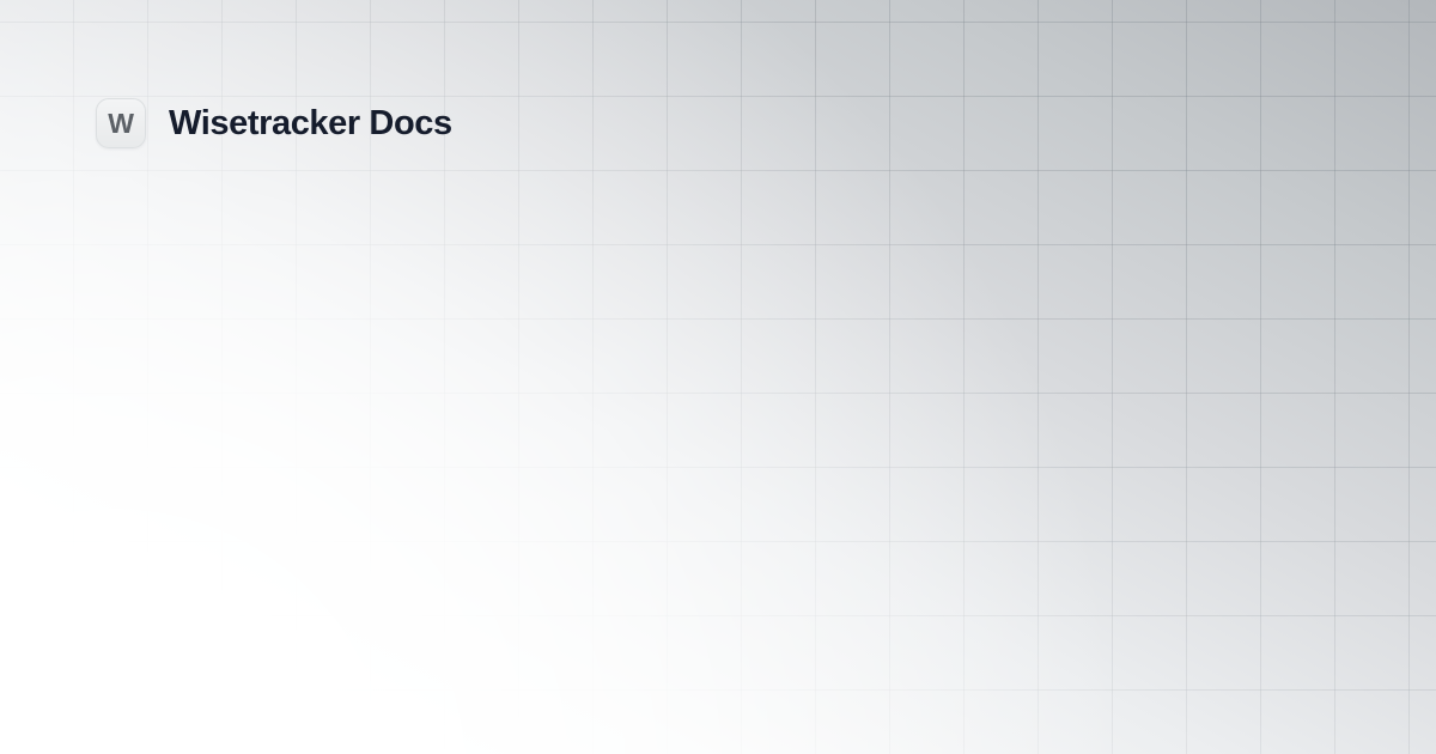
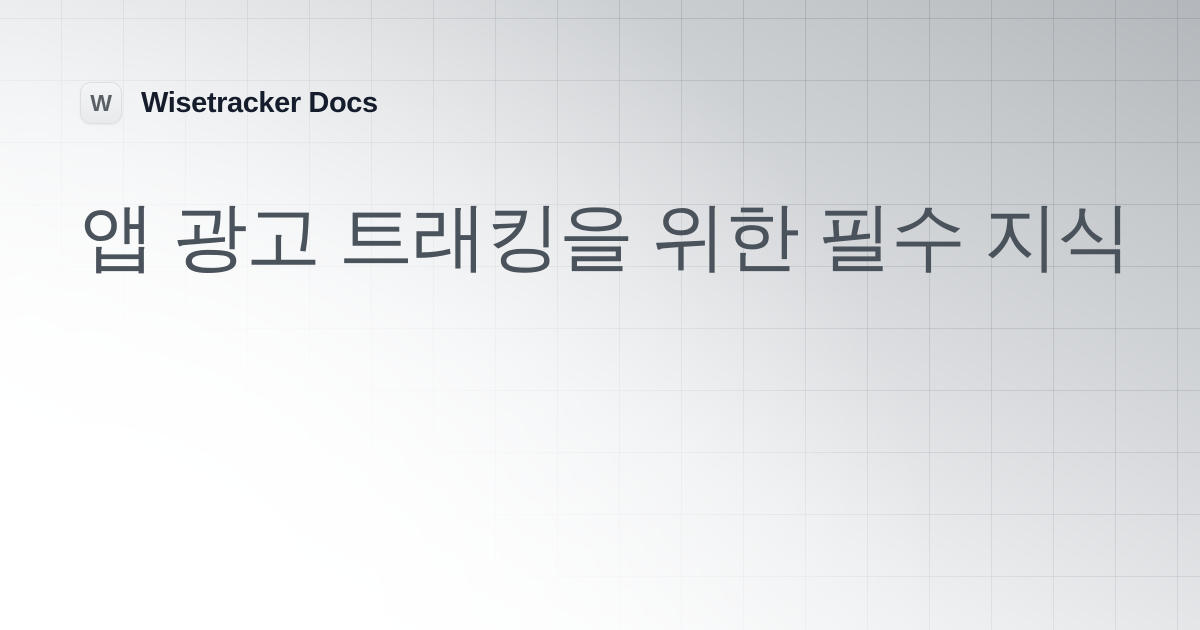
  W
  Wisetracker Docs
+ 앱 광고 트래킹을 위한 필수 지식
